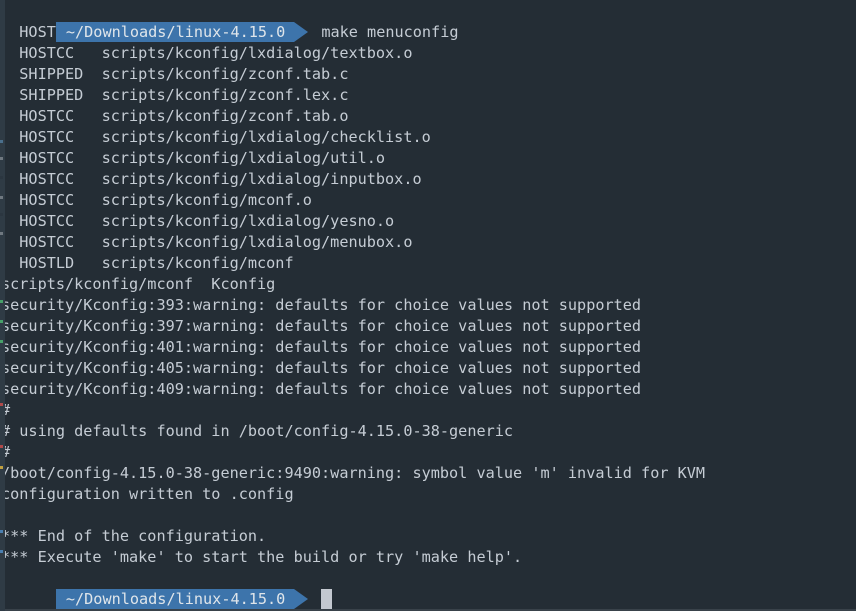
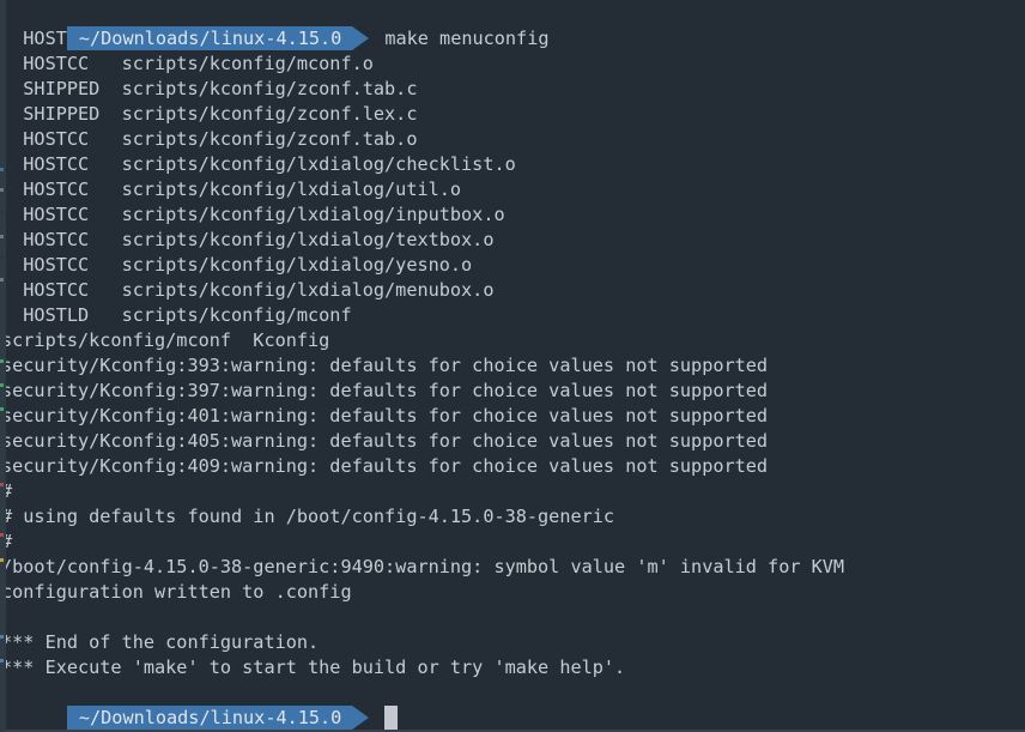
  ~/Downloads/linux-4.15.0 make menuconfig
- HOSTCC scripts/kconfig/lxdialog/textbox.o
+ HOSTCC scripts/kconfig/mconf.o
  SHIPPED scripts/kconfig/zconf.tab.c
  SHIPPED scripts/kconfig/zconf.lex.c
  HOSTCC scripts/kconfig/zconf.tab.o
  HOSTCC scripts/kconfig/lxdialog/checklist.o
  HOSTCC scripts/kconfig/lxdialog/util.o
  HOSTCC scripts/kconfig/lxdialog/inputbox.o
- HOSTCC scripts/kconfig/mconf.o
+ HOSTCC scripts/kconfig/lxdialog/textbox.o
  HOSTCC scripts/kconfig/lxdialog/yesno.o
  HOSTCC scripts/kconfig/lxdialog/menubox.o
  HOSTLD scripts/kconfig/mconf
  scripts/kconfig/mconf Kconfig
  security/Kconfig:393:warning: defaults for choice values not supported
  security/Kconfig:397:warning: defaults for choice values not supported
  security/Kconfig:401:warning: defaults for choice values not supported
  security/Kconfig:405:warning: defaults for choice values not supported
  security/Kconfig:409:warning: defaults for choice values not supported
  #
  # using defaults found in /boot/config-4.15.0-38-generic
  #
  /boot/config-4.15.0-38-generic:9490:warning: symbol value 'm' invalid for KVM
  configuration written to .config
  *** End of the configuration.
  *** Execute 'make' to start the build or try 'make help'.
  ~/Downloads/linux-4.15.0
